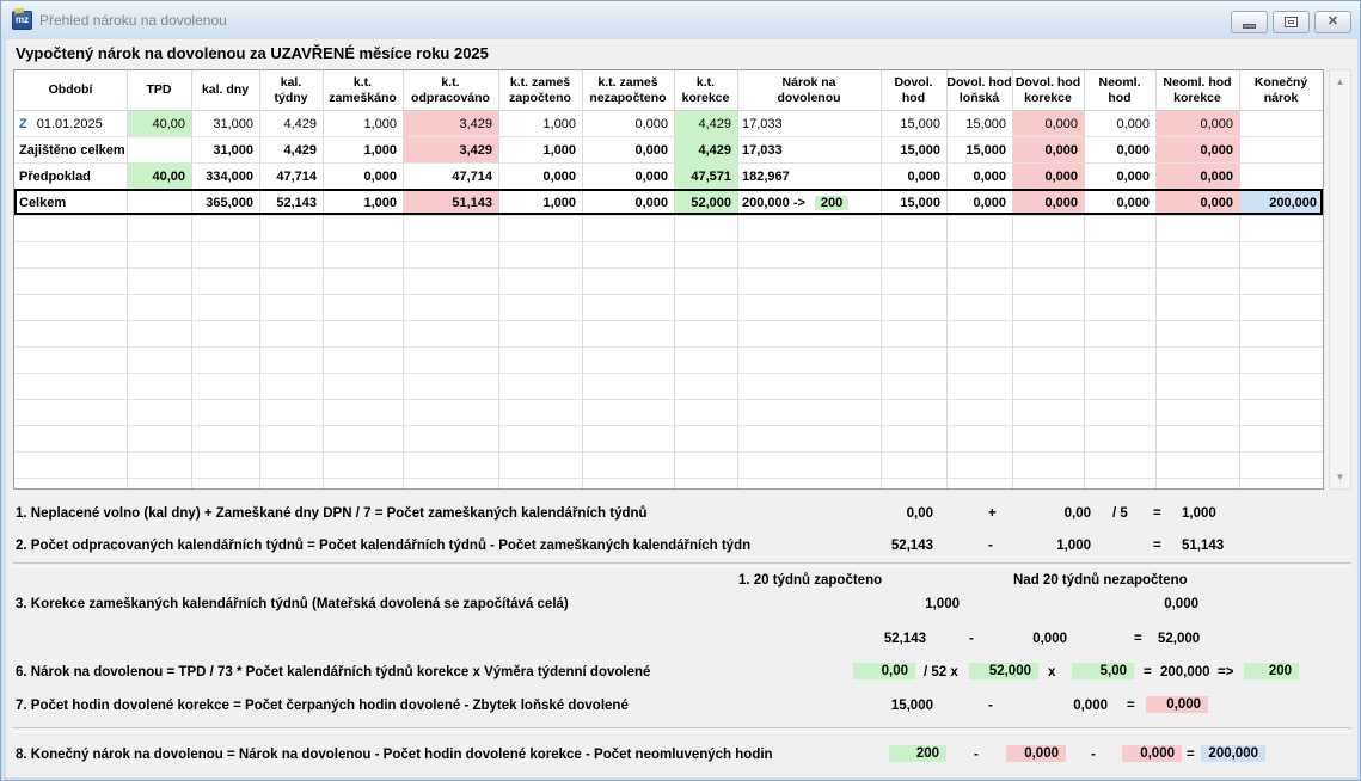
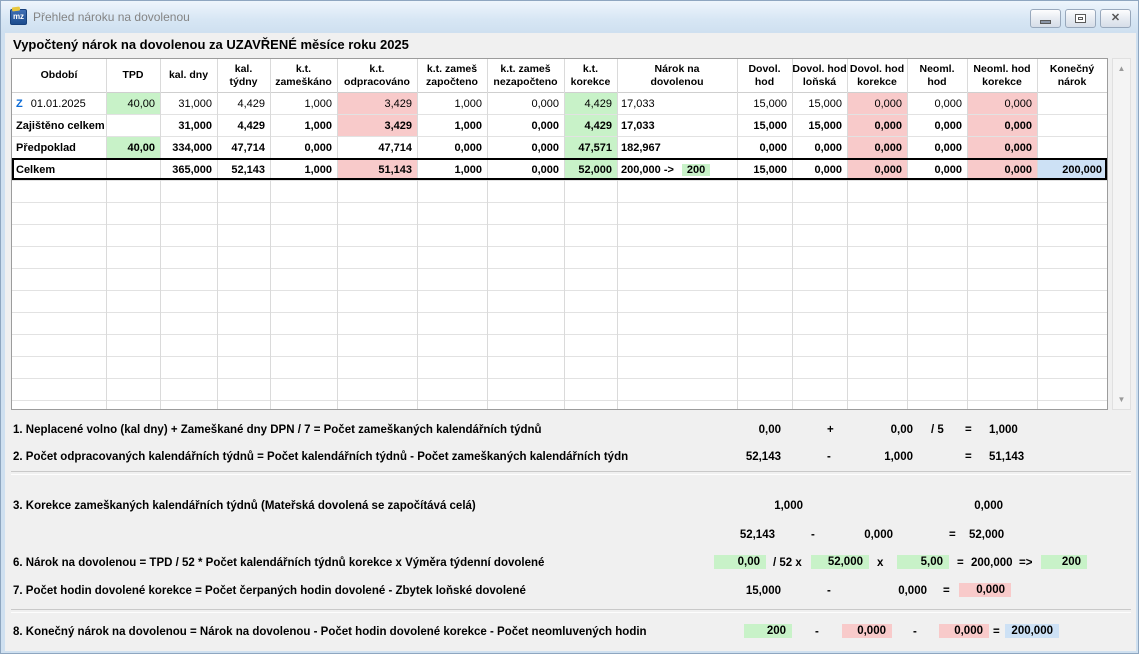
  mz
  Přehled nároku na dovolenou
  ✕
  Vypočtený nárok na dovolenou za UZAVŘENÉ měsíce roku 2025
  Období
  TPD
  kal. dny
  kal.
  týdny
  k.t.
  zameškáno
  k.t.
  odpracováno
  k.t. zameš
  započteno
  k.t. zameš
  nezapočteno
  k.t.
  korekce
  Nárok na
  dovolenou
  Dovol.
  hod
  Dovol. hod
  loňská
  Dovol. hod
  korekce
  Neoml.
  hod
  Neoml. hod
  korekce
  Konečný
  nárok
  Z
  01.01.2025
  40,00
  31,000
  4,429
  1,000
  3,429
  1,000
  0,000
  4,429
  17,033
  15,000
  15,000
  0,000
  0,000
  0,000
  Zajištěno celkem
  31,000
  4,429
  1,000
  3,429
  1,000
  0,000
  4,429
  17,033
  15,000
  15,000
  0,000
  0,000
  0,000
  Předpoklad
  40,00
  334,000
  47,714
  0,000
  47,714
  0,000
  0,000
  47,571
  182,967
  0,000
  0,000
  0,000
  0,000
  0,000
  Celkem
  365,000
  52,143
  1,000
  51,143
  1,000
  0,000
  52,000
  200,000 ->
  200
  15,000
  0,000
  0,000
  0,000
  0,000
  200,000
  ▲
  ▼
  1. Neplacené volno (kal dny) + Zameškané dny DPN / 7 = Počet zameškaných kalendářních týdnů
  0,00
  +
  0,00
  / 5
  =
  1,000
  2. Počet odpracovaných kalendářních týdnů = Počet kalendářních týdnů - Počet zameškaných kalendářních týdn
  52,143
  -
  1,000
  =
  51,143
- 1. 20 týdnů započteno
- Nad 20 týdnů nezapočteno
  3. Korekce zameškaných kalendářních týdnů (Mateřská dovolená se započítává celá)
  1,000
  0,000
  52,143
  -
  0,000
  =
  52,000
- 6. Nárok na dovolenou = TPD / 73 * Počet kalendářních týdnů korekce x Výměra týdenní dovolené
+ 6. Nárok na dovolenou = TPD / 52 * Počet kalendářních týdnů korekce x Výměra týdenní dovolené
  0,00
  / 52 x
  52,000
  x
  5,00
  =
  200,000
  =>
  200
  7. Počet hodin dovolené korekce = Počet čerpaných hodin dovolené - Zbytek loňské dovolené
  15,000
  -
  0,000
  =
  0,000
  8. Konečný nárok na dovolenou = Nárok na dovolenou - Počet hodin dovolené korekce - Počet neomluvených hodin
  200
  -
  0,000
  -
  0,000
  =
  200,000
